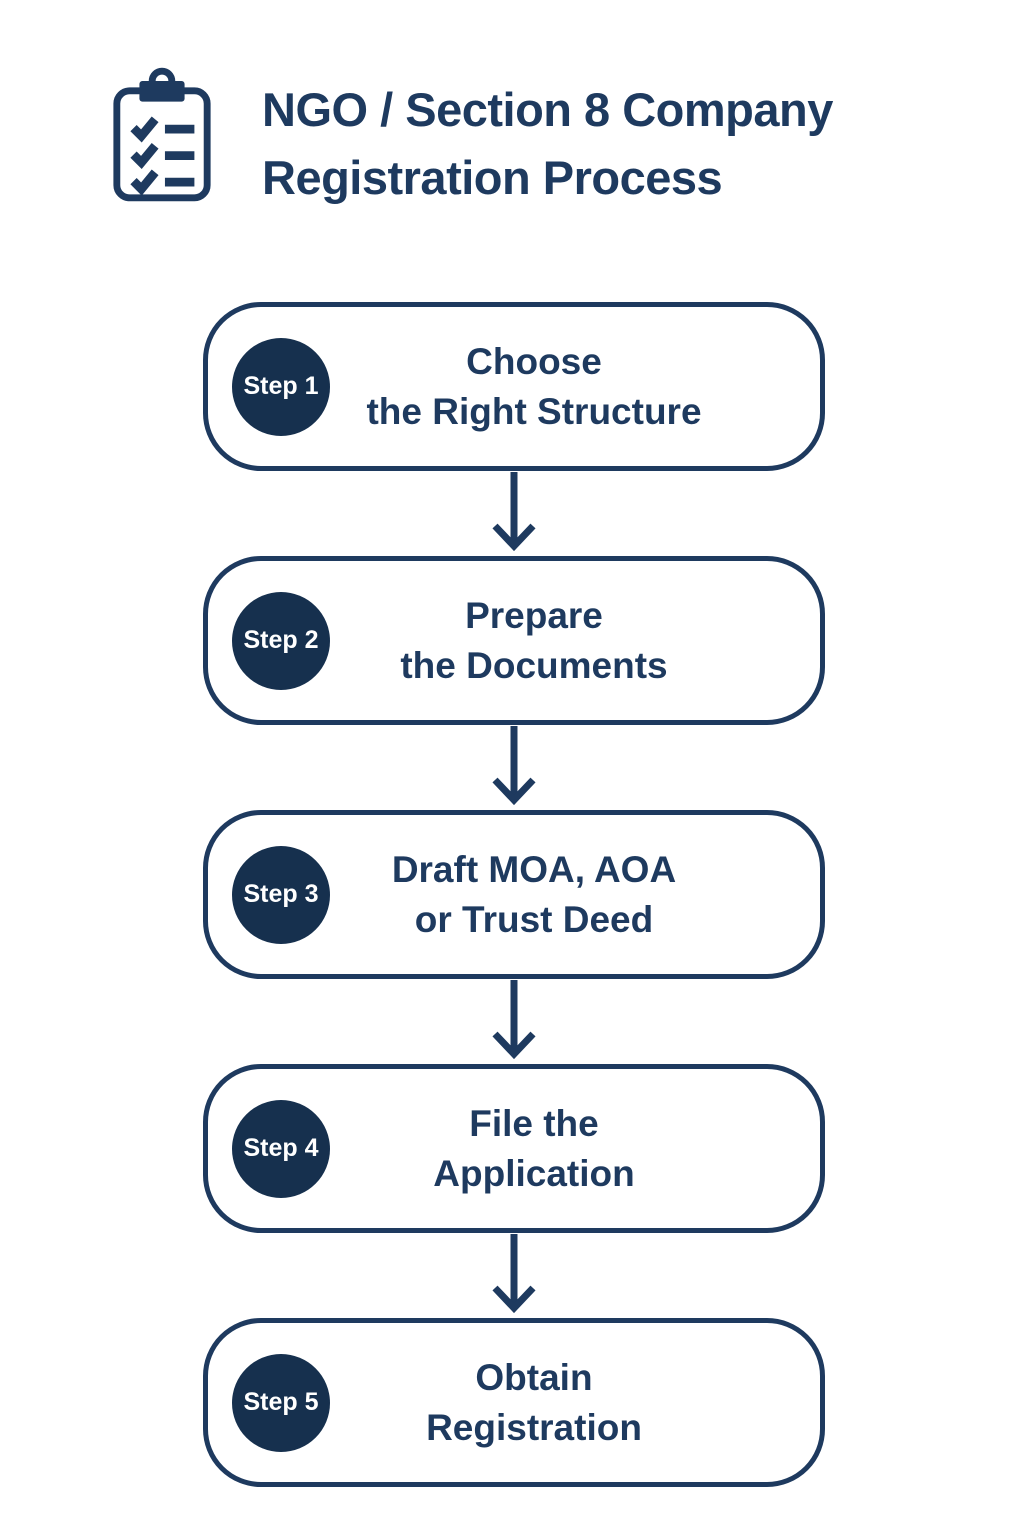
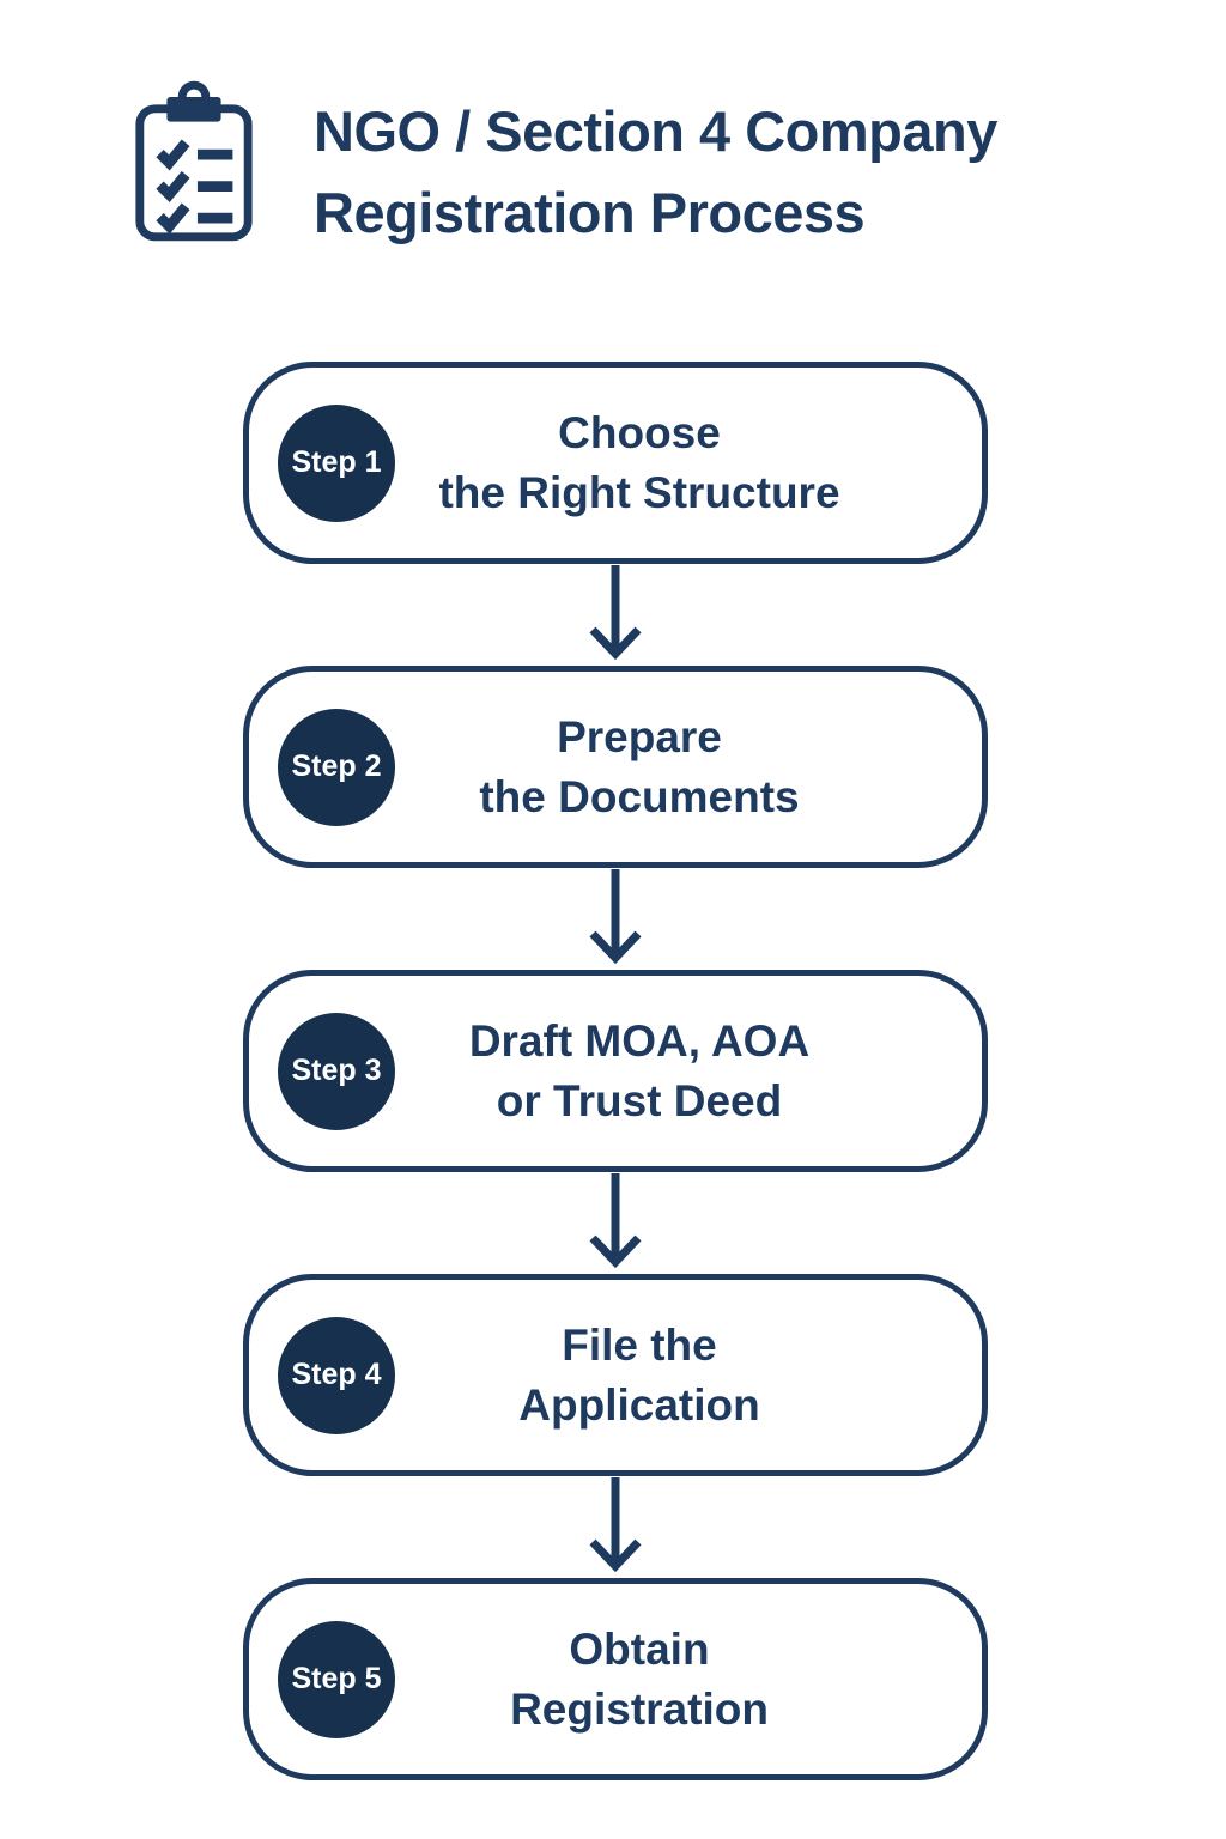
- NGO / Section 8 Company
+ NGO / Section 4 Company
  Registration Process
  Step 1
  Choose
  the Right Structure
  Step 2
  Prepare
  the Documents
  Step 3
  Draft MOA, AOA
  or Trust Deed
  Step 4
  File the
  Application
  Step 5
  Obtain
  Registration
